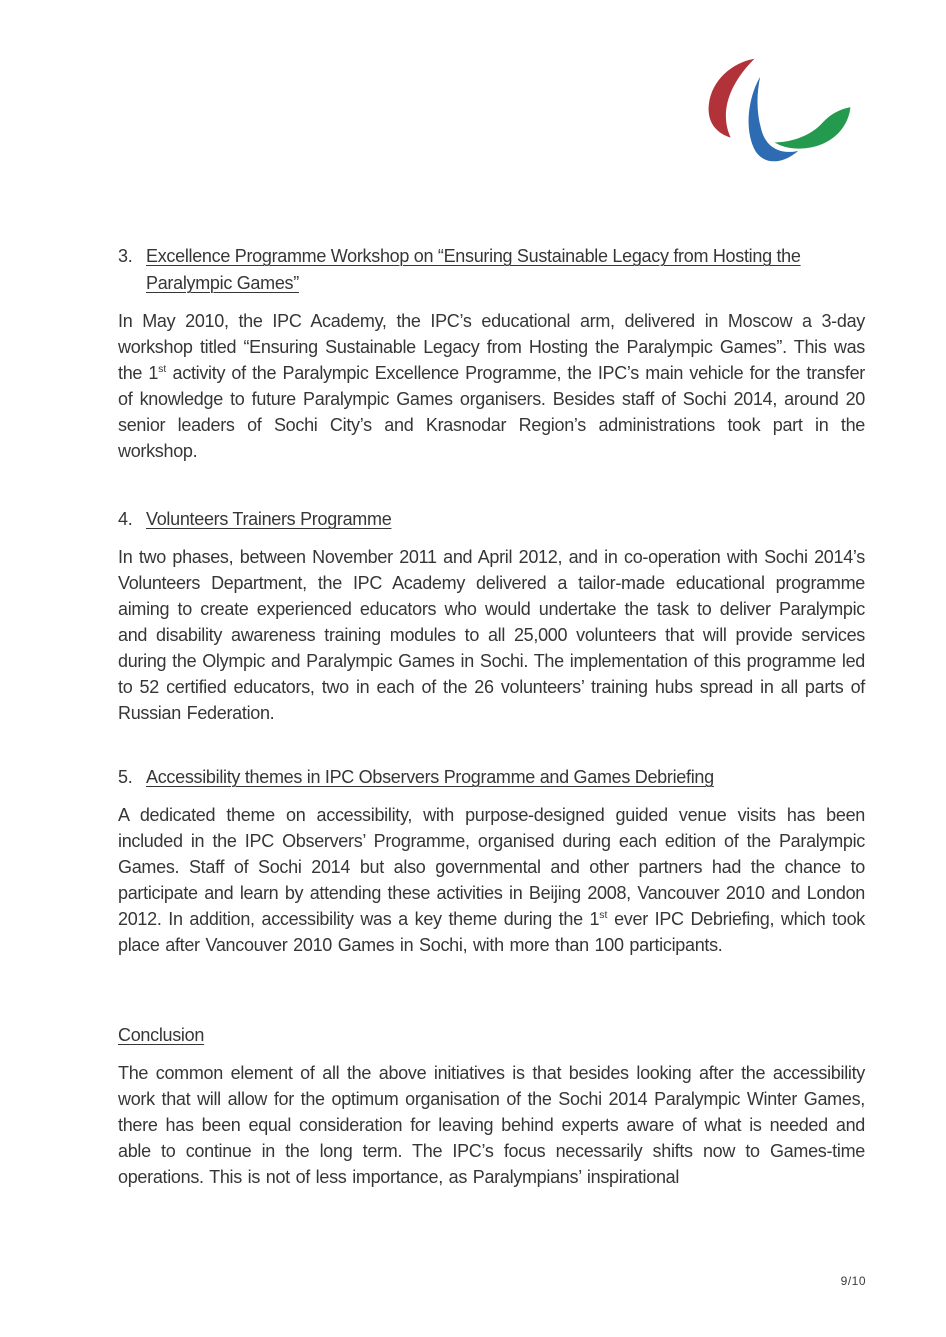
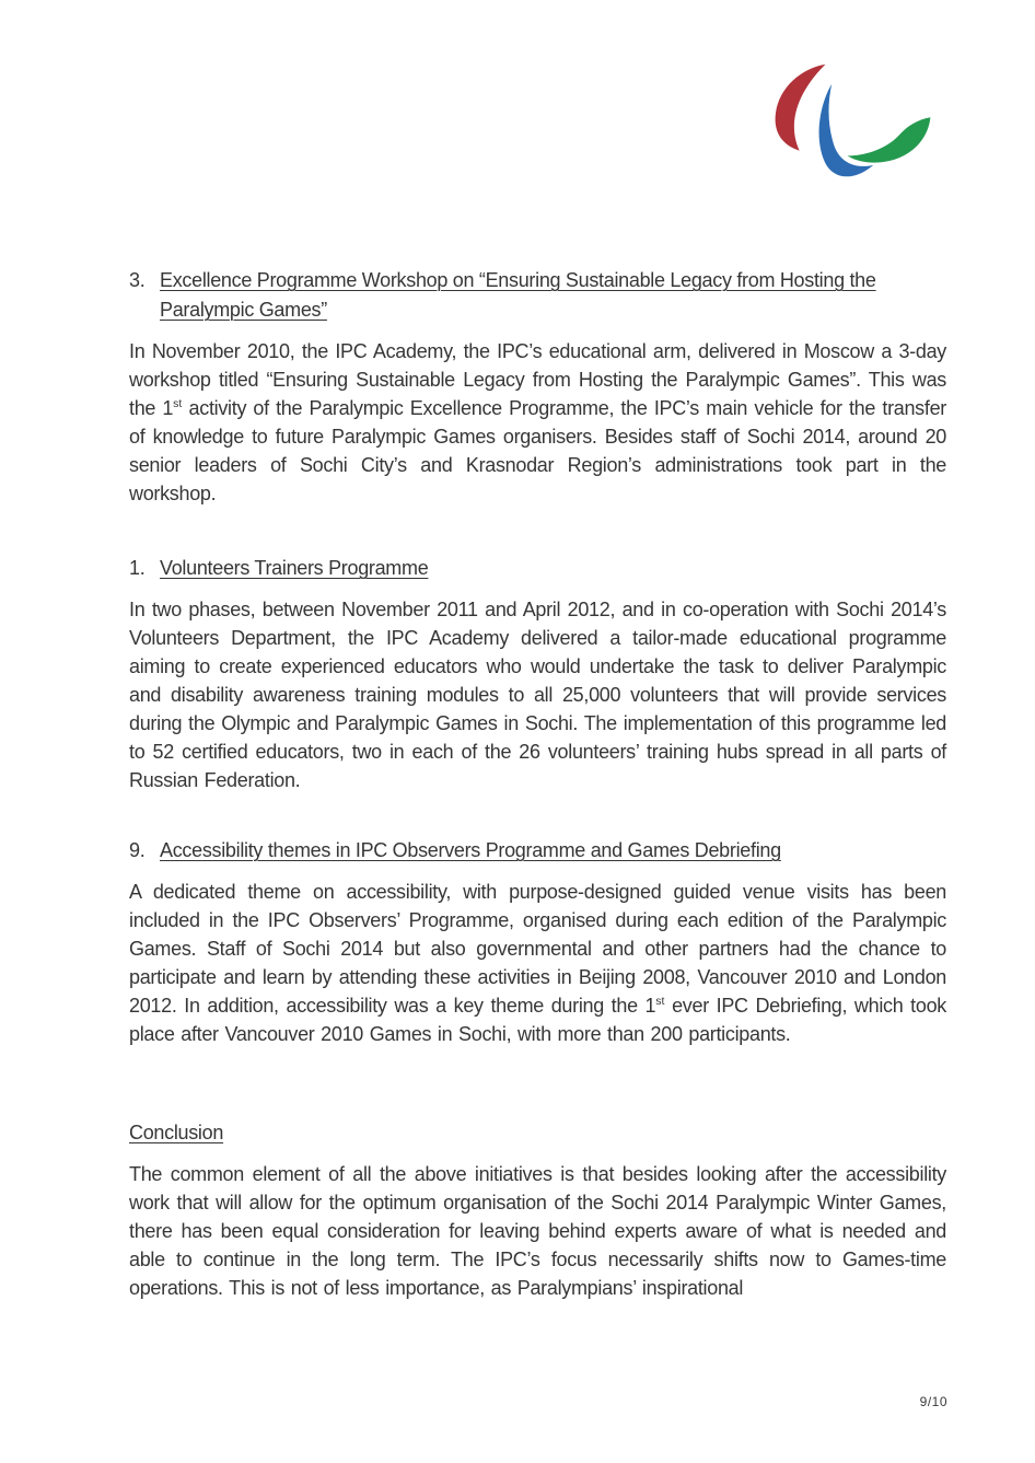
  3.
  Excellence Programme Workshop on “Ensuring Sustainable Legacy from Hosting the Paralympic Games”
- In May 2010, the IPC Academy, the IPC’s educational arm, delivered in Moscow a 3-day workshop titled “Ensuring Sustainable Legacy from Hosting the Paralympic Games”. This was the 1st activity of the Paralympic Excellence Programme, the IPC’s main vehicle for the transfer of knowledge to future Paralympic Games organisers. Besides staff of Sochi 2014, around 20 senior leaders of Sochi City’s and Krasnodar Region’s administrations took part in the workshop.
+ In November 2010, the IPC Academy, the IPC’s educational arm, delivered in Moscow a 3-day workshop titled “Ensuring Sustainable Legacy from Hosting the Paralympic Games”. This was the 1st activity of the Paralympic Excellence Programme, the IPC’s main vehicle for the transfer of knowledge to future Paralympic Games organisers. Besides staff of Sochi 2014, around 20 senior leaders of Sochi City’s and Krasnodar Region’s administrations took part in the workshop.
- 4.
+ 1.
  Volunteers Trainers Programme
  In two phases, between November 2011 and April 2012, and in co-operation with Sochi 2014’s Volunteers Department, the IPC Academy delivered a tailor-made educational programme aiming to create experienced educators who would undertake the task to deliver Paralympic and disability awareness training modules to all 25,000 volunteers that will provide services during the Olympic and Paralympic Games in Sochi. The implementation of this programme led to 52 certified educators, two in each of the 26 volunteers’ training hubs spread in all parts of Russian Federation.
- 5.
+ 9.
  Accessibility themes in IPC Observers Programme and Games Debriefing
- A dedicated theme on accessibility, with purpose-designed guided venue visits has been included in the IPC Observers’ Programme, organised during each edition of the Paralympic Games. Staff of Sochi 2014 but also governmental and other partners had the chance to participate and learn by attending these activities in Beijing 2008, Vancouver 2010 and London 2012. In addition, accessibility was a key theme during the 1st ever IPC Debriefing, which took place after Vancouver 2010 Games in Sochi, with more than 100 participants.
+ A dedicated theme on accessibility, with purpose-designed guided venue visits has been included in the IPC Observers’ Programme, organised during each edition of the Paralympic Games. Staff of Sochi 2014 but also governmental and other partners had the chance to participate and learn by attending these activities in Beijing 2008, Vancouver 2010 and London 2012. In addition, accessibility was a key theme during the 1st ever IPC Debriefing, which took place after Vancouver 2010 Games in Sochi, with more than 200 participants.
  Conclusion
  The common element of all the above initiatives is that besides looking after the accessibility work that will allow for the optimum organisation of the Sochi 2014 Paralympic Winter Games, there has been equal consideration for leaving behind experts aware of what is needed and able to continue in the long term. The IPC’s focus necessarily shifts now to Games-time operations. This is not of less importance, as Paralympians’ inspirational
  9/10
